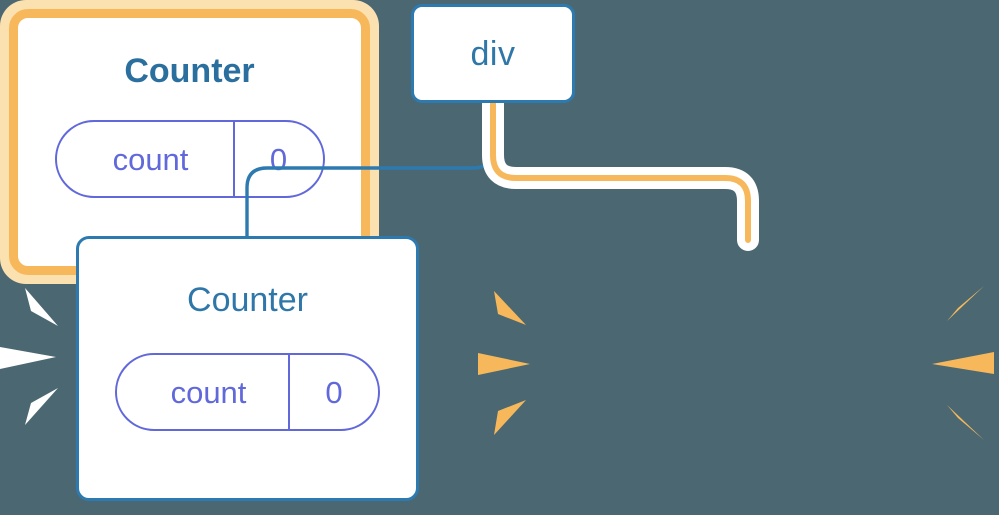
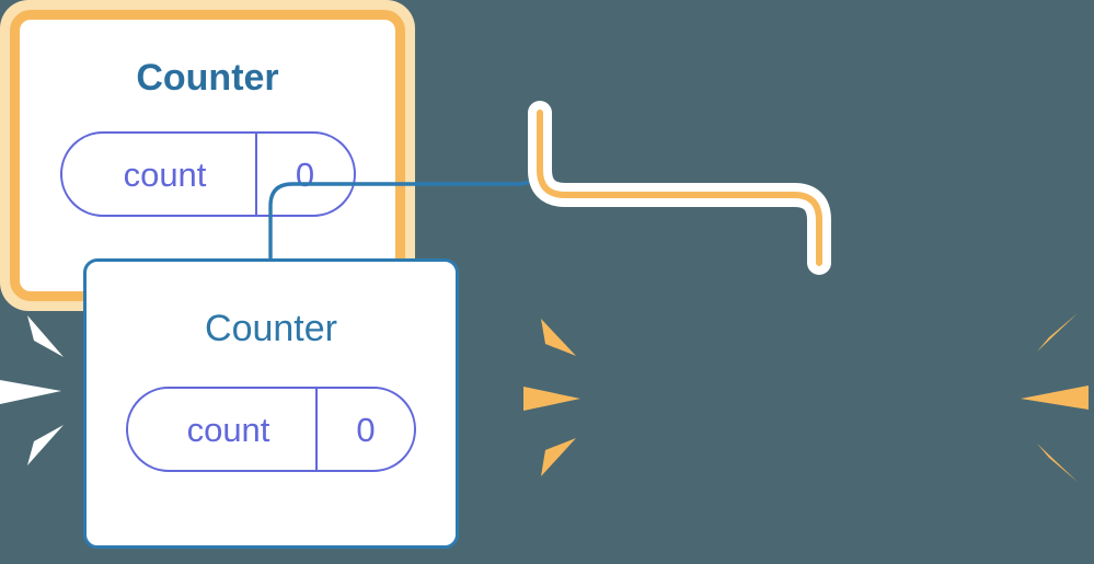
- div
  Counter
  count
  0
  Counter
  count
  0
